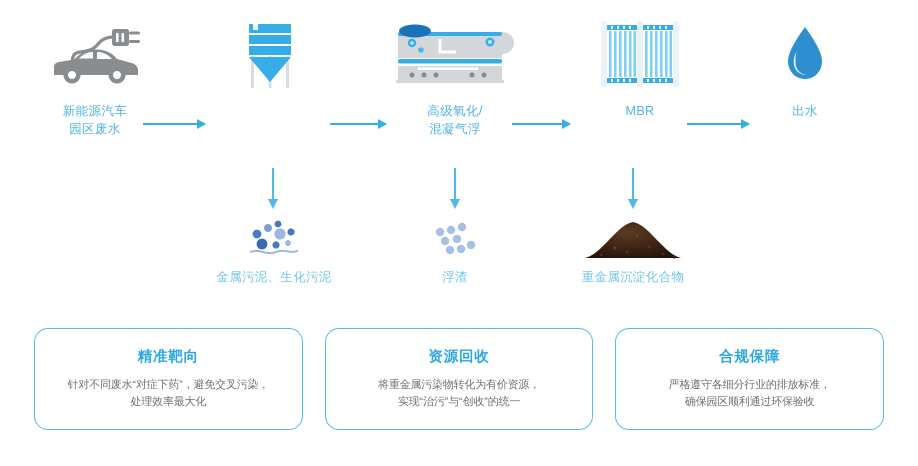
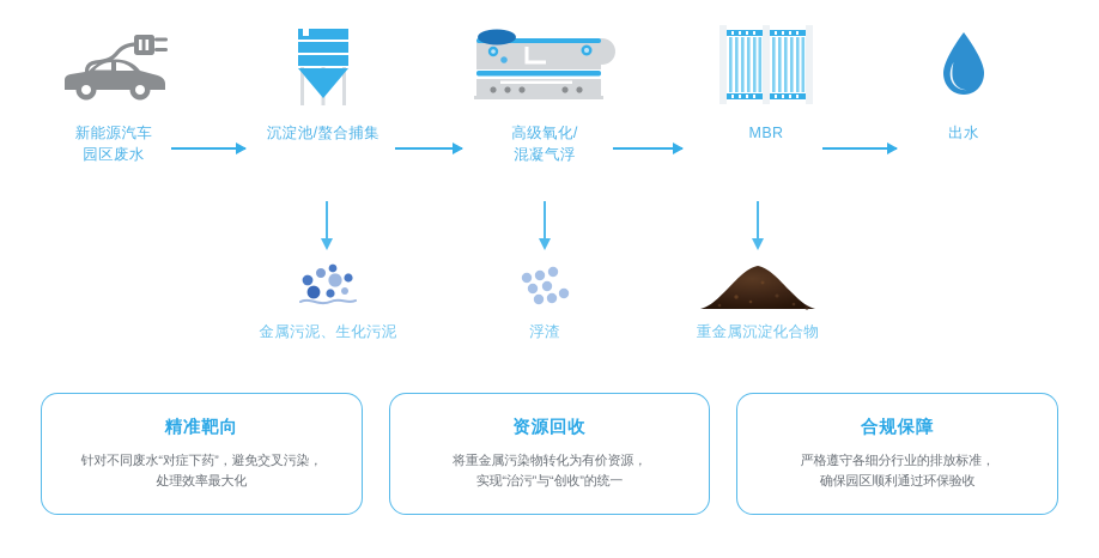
  新能源汽车
  园区废水
+ 沉淀池/螯合捕集
  高级氧化/
  混凝气浮
  MBR
  出水
  金属污泥、生化污泥
  浮渣
  重金属沉淀化合物
  精准靶向
  针对不同废水“对症下药”，避免交叉污染，
  处理效率最大化
  资源回收
  将重金属污染物转化为有价资源，
  实现“治污”与“创收”的统一
  合规保障
  严格遵守各细分行业的排放标准，
  确保园区顺利通过环保验收
